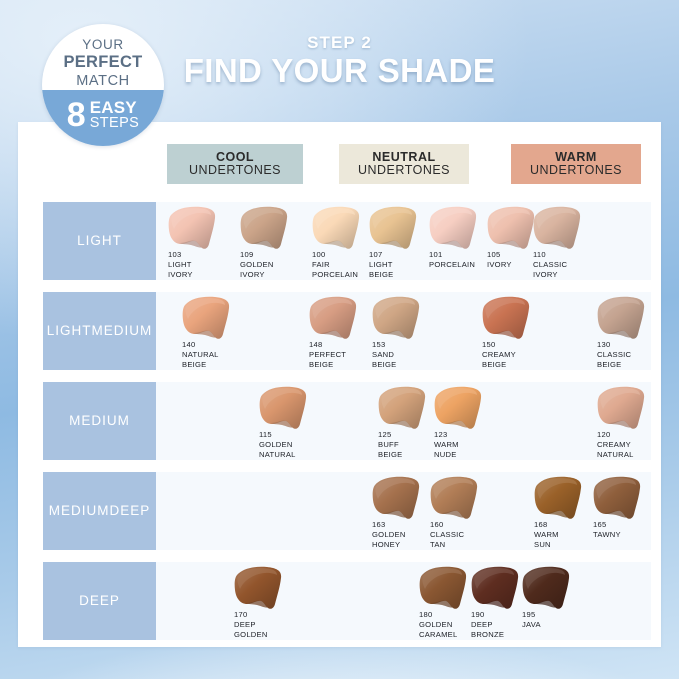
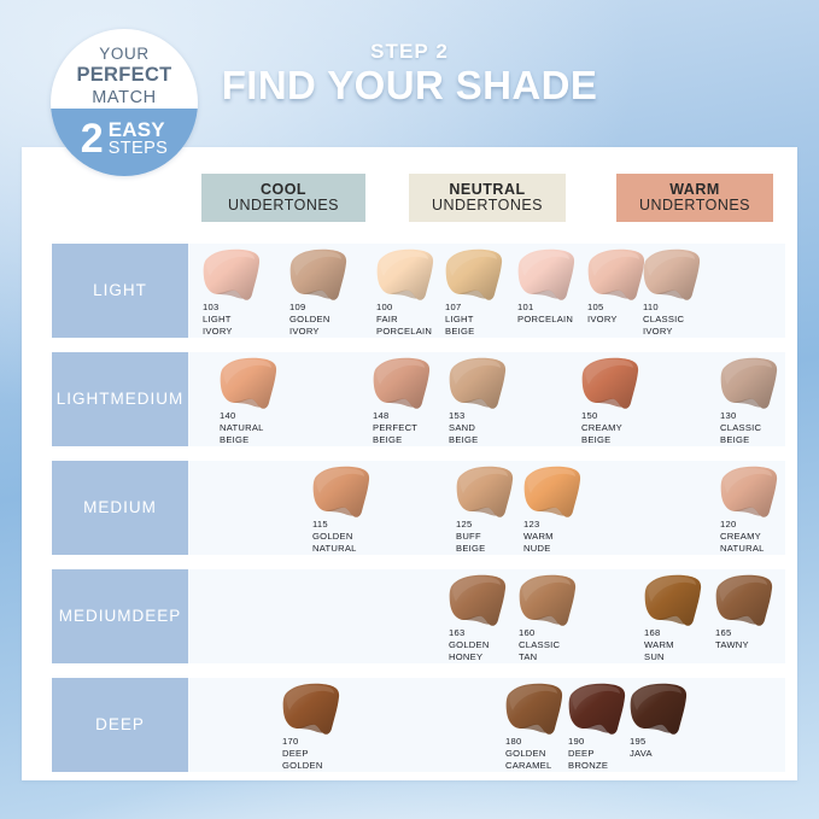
  STEP 2
  FIND YOUR SHADE
  YOUR
  PERFECT
  MATCH
- 8
+ 2
  EASY
  STEPS
  COOL
  UNDERTONES
  NEUTRAL
  UNDERTONES
  WARM
  UNDERTONES
  LIGHT
  103
  LIGHT
  IVORY
  109
  GOLDEN
  IVORY
  100
  FAIR
  PORCELAIN
  107
  LIGHT
  BEIGE
  101
  PORCELAIN
  105
  IVORY
  110
  CLASSIC
  IVORY
  LIGHT
  MEDIUM
  140
  NATURAL
  BEIGE
  148
  PERFECT
  BEIGE
  153
  SAND
  BEIGE
  150
  CREAMY
  BEIGE
  130
  CLASSIC
  BEIGE
  MEDIUM
  115
  GOLDEN
  NATURAL
  125
  BUFF
  BEIGE
  123
  WARM
  NUDE
  120
  CREAMY
  NATURAL
  MEDIUM
  DEEP
  163
  GOLDEN
  HONEY
  160
  CLASSIC
  TAN
  168
  WARM
  SUN
  165
  TAWNY
  DEEP
  170
  DEEP
  GOLDEN
  180
  GOLDEN
  CARAMEL
  190
  DEEP
  BRONZE
  195
  JAVA
